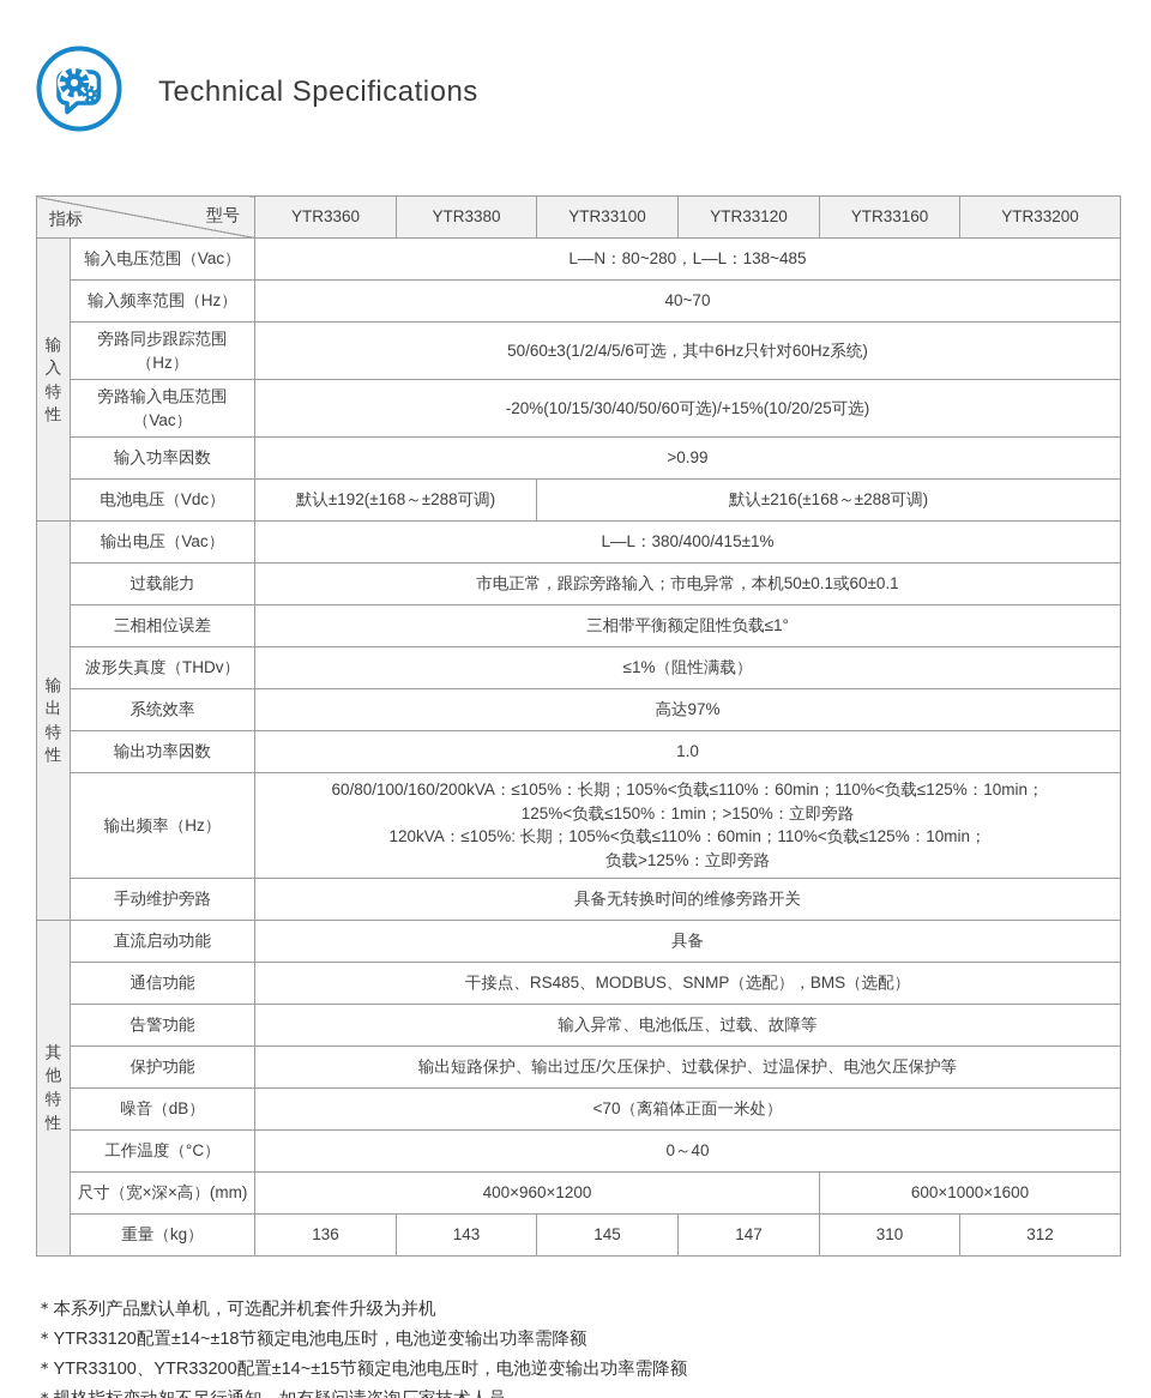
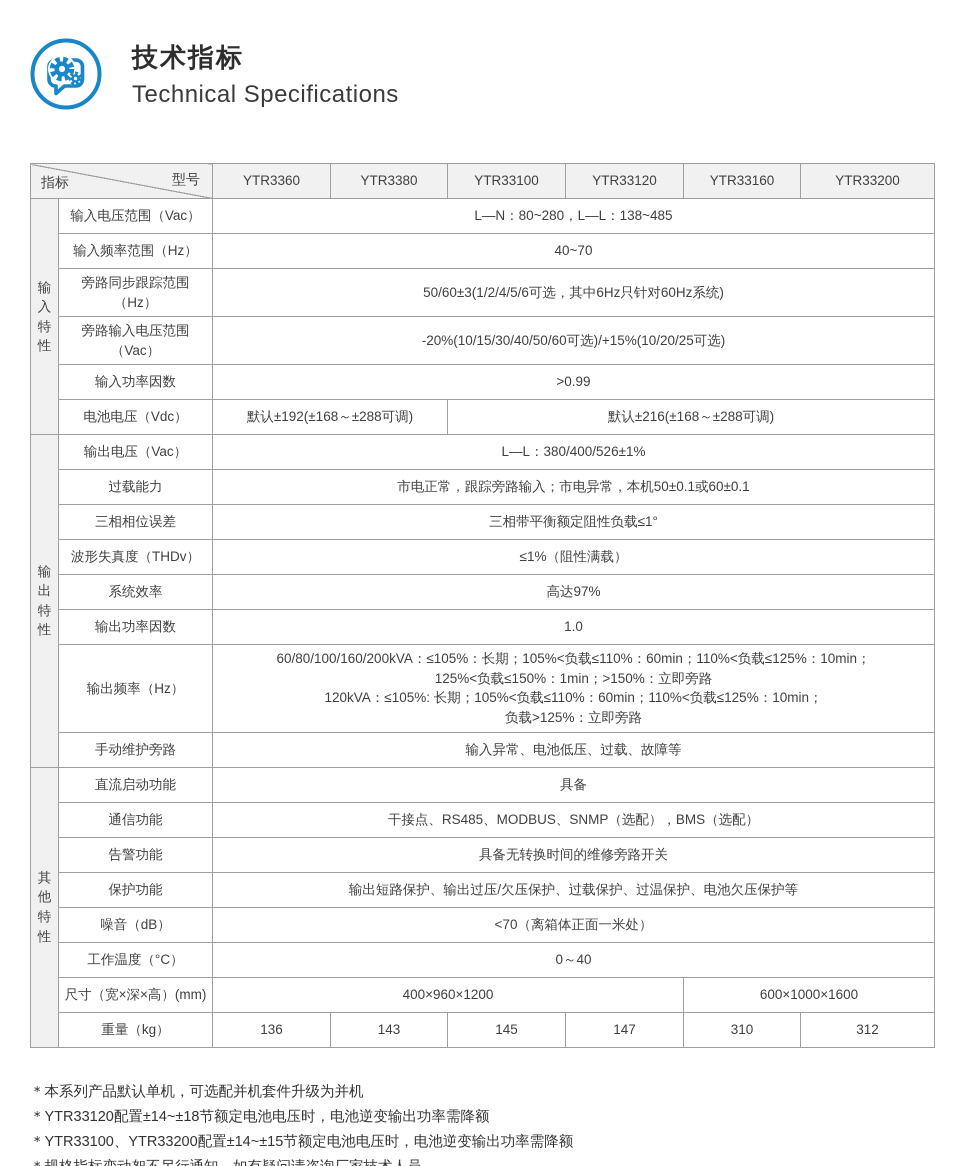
+ 技术指标
  Technical Specifications
  型号 指标	YTR3360	YTR3380	YTR33100	YTR33120	YTR33160	YTR33200
  输入特性	输入电压范围（Vac）	L—N：80~280，L—L：138~485
  输入频率范围（Hz）	40~70
  旁路同步跟踪范围（Hz）	50/60±3(1/2/4/5/6可选，其中6Hz只针对60Hz系统)
  旁路输入电压范围（Vac）	-20%(10/15/30/40/50/60可选)/+15%(10/20/25可选)
  输入功率因数	>0.99
  电池电压（Vdc）	默认±192(±168～±288可调)	默认±216(±168～±288可调)
- 输出特性	输出电压（Vac）	L—L：380/400/415±1%
+ 输出特性	输出电压（Vac）	L—L：380/400/526±1%
  过载能力	市电正常，跟踪旁路输入；市电异常，本机50±0.1或60±0.1
  三相相位误差	三相带平衡额定阻性负载≤1°
  波形失真度（THDv）	≤1%（阻性满载）
  系统效率	高达97%
  输出功率因数	1.0
  输出频率（Hz）	60/80/100/160/200kVA：≤105%：长期；105%<负载≤110%：60min；110%<负载≤125%：10min； 125%<负载≤150%：1min；>150%：立即旁路 120kVA：≤105%: 长期；105%<负载≤110%：60min；110%<负载≤125%：10min； 负载>125%：立即旁路
- 手动维护旁路	具备无转换时间的维修旁路开关
+ 手动维护旁路	输入异常、电池低压、过载、故障等
  其他特性	直流启动功能	具备
  通信功能	干接点、RS485、MODBUS、SNMP（选配），BMS（选配）
- 告警功能	输入异常、电池低压、过载、故障等
+ 告警功能	具备无转换时间的维修旁路开关
  保护功能	输出短路保护、输出过压/欠压保护、过载保护、过温保护、电池欠压保护等
  噪音（dB）	<70（离箱体正面一米处）
  工作温度（°C）	0～40
  尺寸（宽×深×高）(mm)	400×960×1200	600×1000×1600
  重量（kg）	136	143	145	147	310	312
  ＊本系列产品默认单机，可选配并机套件升级为并机
  ＊YTR33120配置±14~±18节额定电池电压时，电池逆变输出功率需降额
  ＊YTR33100、YTR33200配置±14~±15节额定电池电压时，电池逆变输出功率需降额
